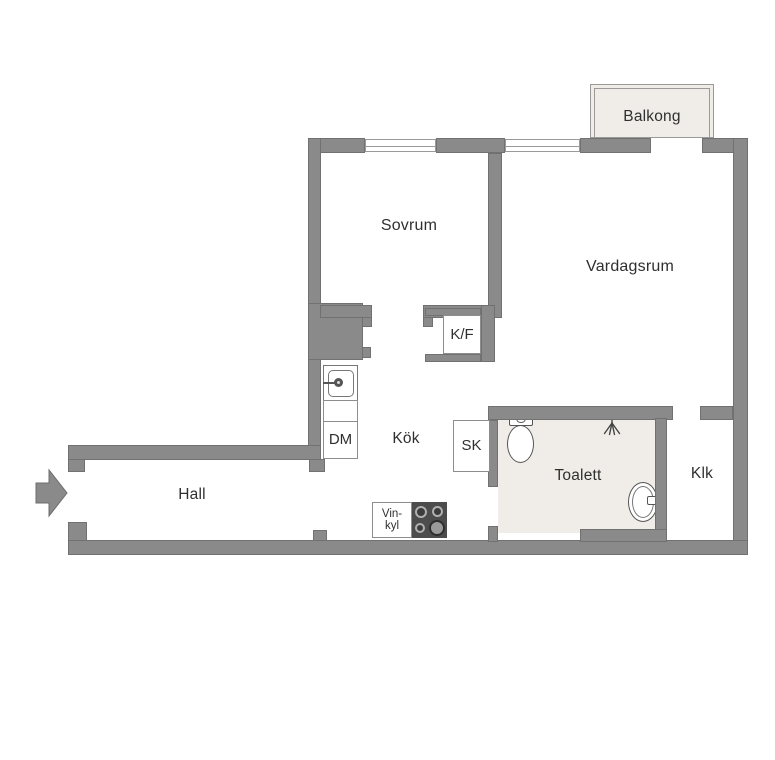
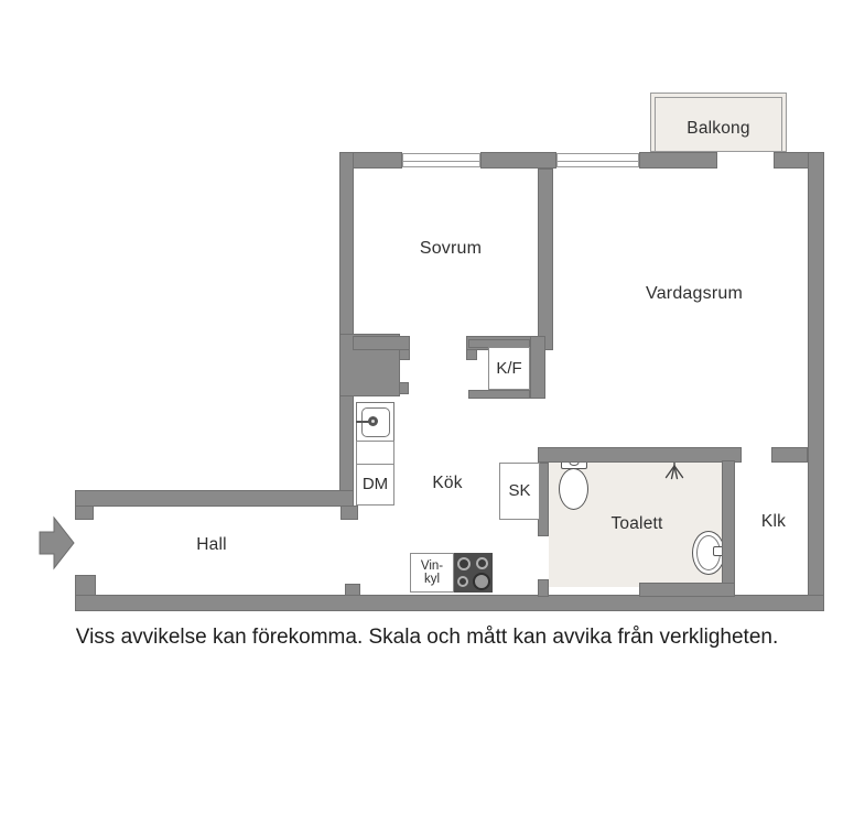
  Balkong
  DM
  K/F
  SK
  Vin-
  kyl
  Sovrum
  Vardagsrum
  Kök
  Hall
  Toalett
  Klk
+ Viss avvikelse kan förekomma. Skala och mått kan avvika från verkligheten.
